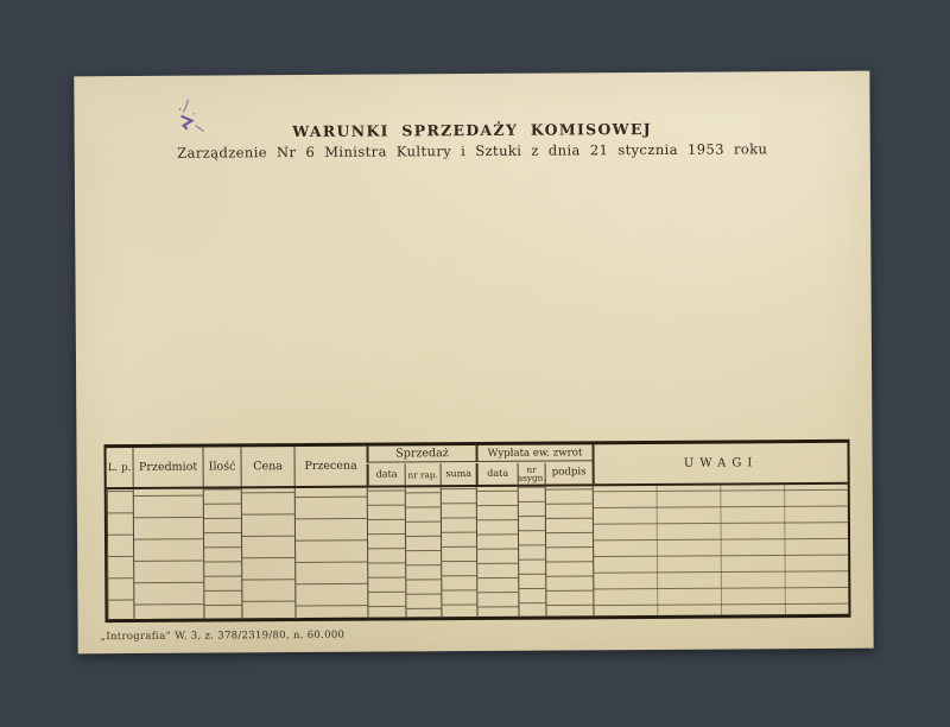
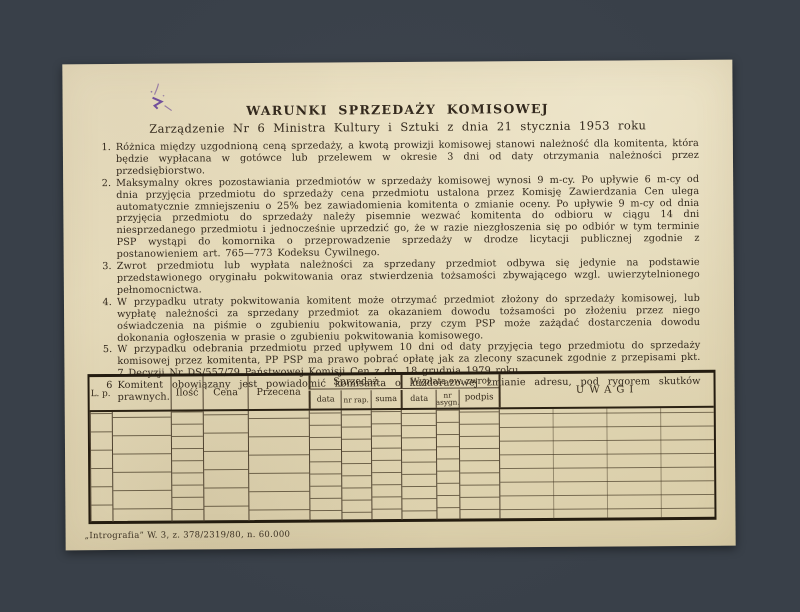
  WARUNKI SPRZEDAŻY KOMISOWEJ
  Zarządzenie Nr 6 Ministra Kultury i Sztuki z dnia 21 stycznia 1953 roku
+ 1.
+ Różnica między uzgodnioną ceną sprzedaży, a kwotą prowizji komisowej stanowi należność dla komitenta, która będzie wypłacana w gotówce lub przelewem w okresie 3 dni od daty otrzymania należności przez przedsiębiorstwo.
+ 2.
+ Maksymalny okres pozostawiania przedmiotów w sprzedaży komisowej wynosi 9 m-cy. Po upływie 6 m-cy od dnia przyjęcia przedmiotu do sprzedaży cena przedmiotu ustalona przez Komisję Zawierdzania Cen ulega automatycznie zmniejszeniu o 25% bez zawiadomienia komitenta o zmianie oceny. Po upływie 9 m-cy od dnia przyjęcia przedmiotu do sprzedaży należy pisemnie wezwać komitenta do odbioru w ciągu 14 dni niesprzedanego przedmiotu i jednocześnie uprzedzić go, że w razie niezgłoszenia się po odbiór w tym terminie PSP wystąpi do komornika o przeprowadzenie sprzedaży w drodze licytacji publicznej zgodnie z postanowieniem art. 765—773 Kodeksu Cywilnego.
+ 3.
+ Zwrot przedmiotu lub wypłata należności za sprzedany przedmiot odbywa się jedynie na podstawie przedstawionego oryginału pokwitowania oraz stwierdzenia tożsamości zbywającego wzgl. uwierzytelnionego pełnomocnictwa.
+ 4.
+ W przypadku utraty pokwitowania komitent może otrzymać przedmiot złożony do sprzedaży komisowej, lub wypłatę należności za sprzedany przedmiot za okazaniem dowodu tożsamości po złożeniu przez niego oświadczenia na piśmie o zgubieniu pokwitowania, przy czym PSP może zażądać dostarczenia dowodu dokonania ogłoszenia w prasie o zgubieniu pokwitowania komisowego.
+ 5.
+ W przypadku odebrania przedmiotu przed upływem 10 dni od daty przyjęcia tego przedmiotu do sprzedaży komisowej przez komitenta, PP PSP ma prawo pobrać opłatę jak za zlecony szacunek zgodnie z przepisami pkt. 7 Decyzji Nr DS/557/79 Państwowej Komisji Cen z dn. 18 grudnia 1979 roku.
+ 6
+ Komitent obowiązany jest powiadomić komisanta o każdorazowej zmianie adresu, pod rygorem skutków prawnych.
  L. p.
- Przedmiot
  Ilość
  Cena
  Przecena
  Sprzedaż
  data
  nr rap.
  suma
  Wypłata ew. zwrot
  data
  nr asygn.
  podpis
  UWAGI
  „Intrografia” W. 3, z. 378/2319/80, n. 60.000
